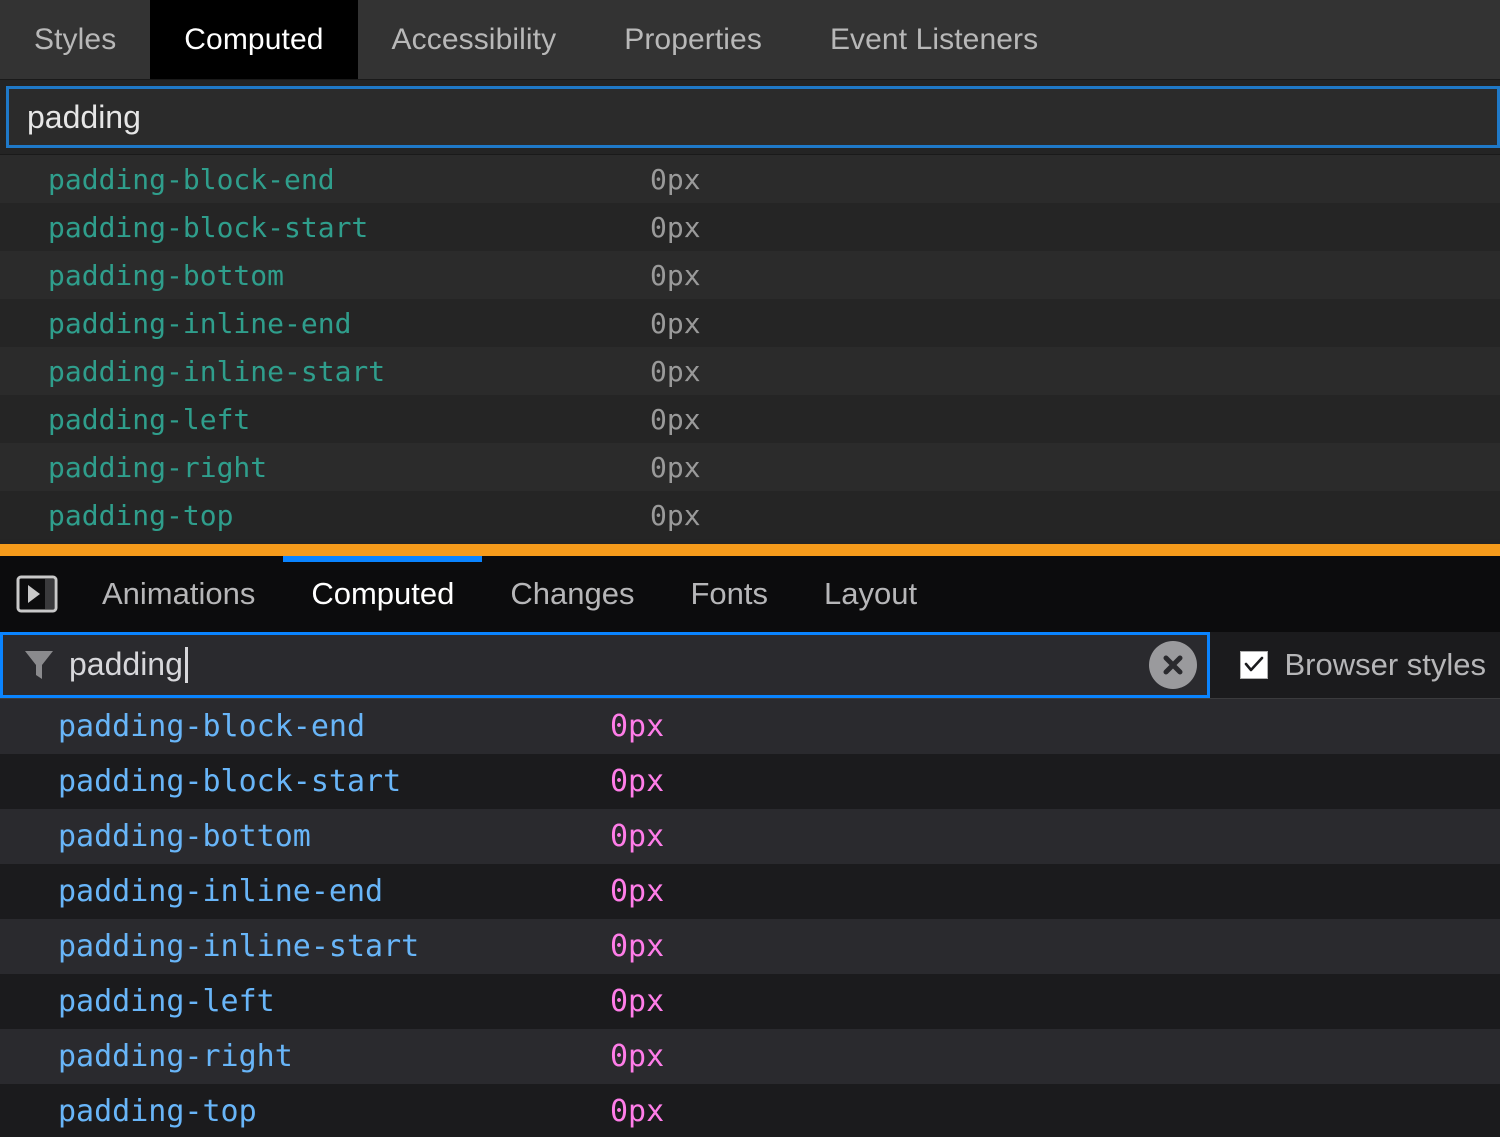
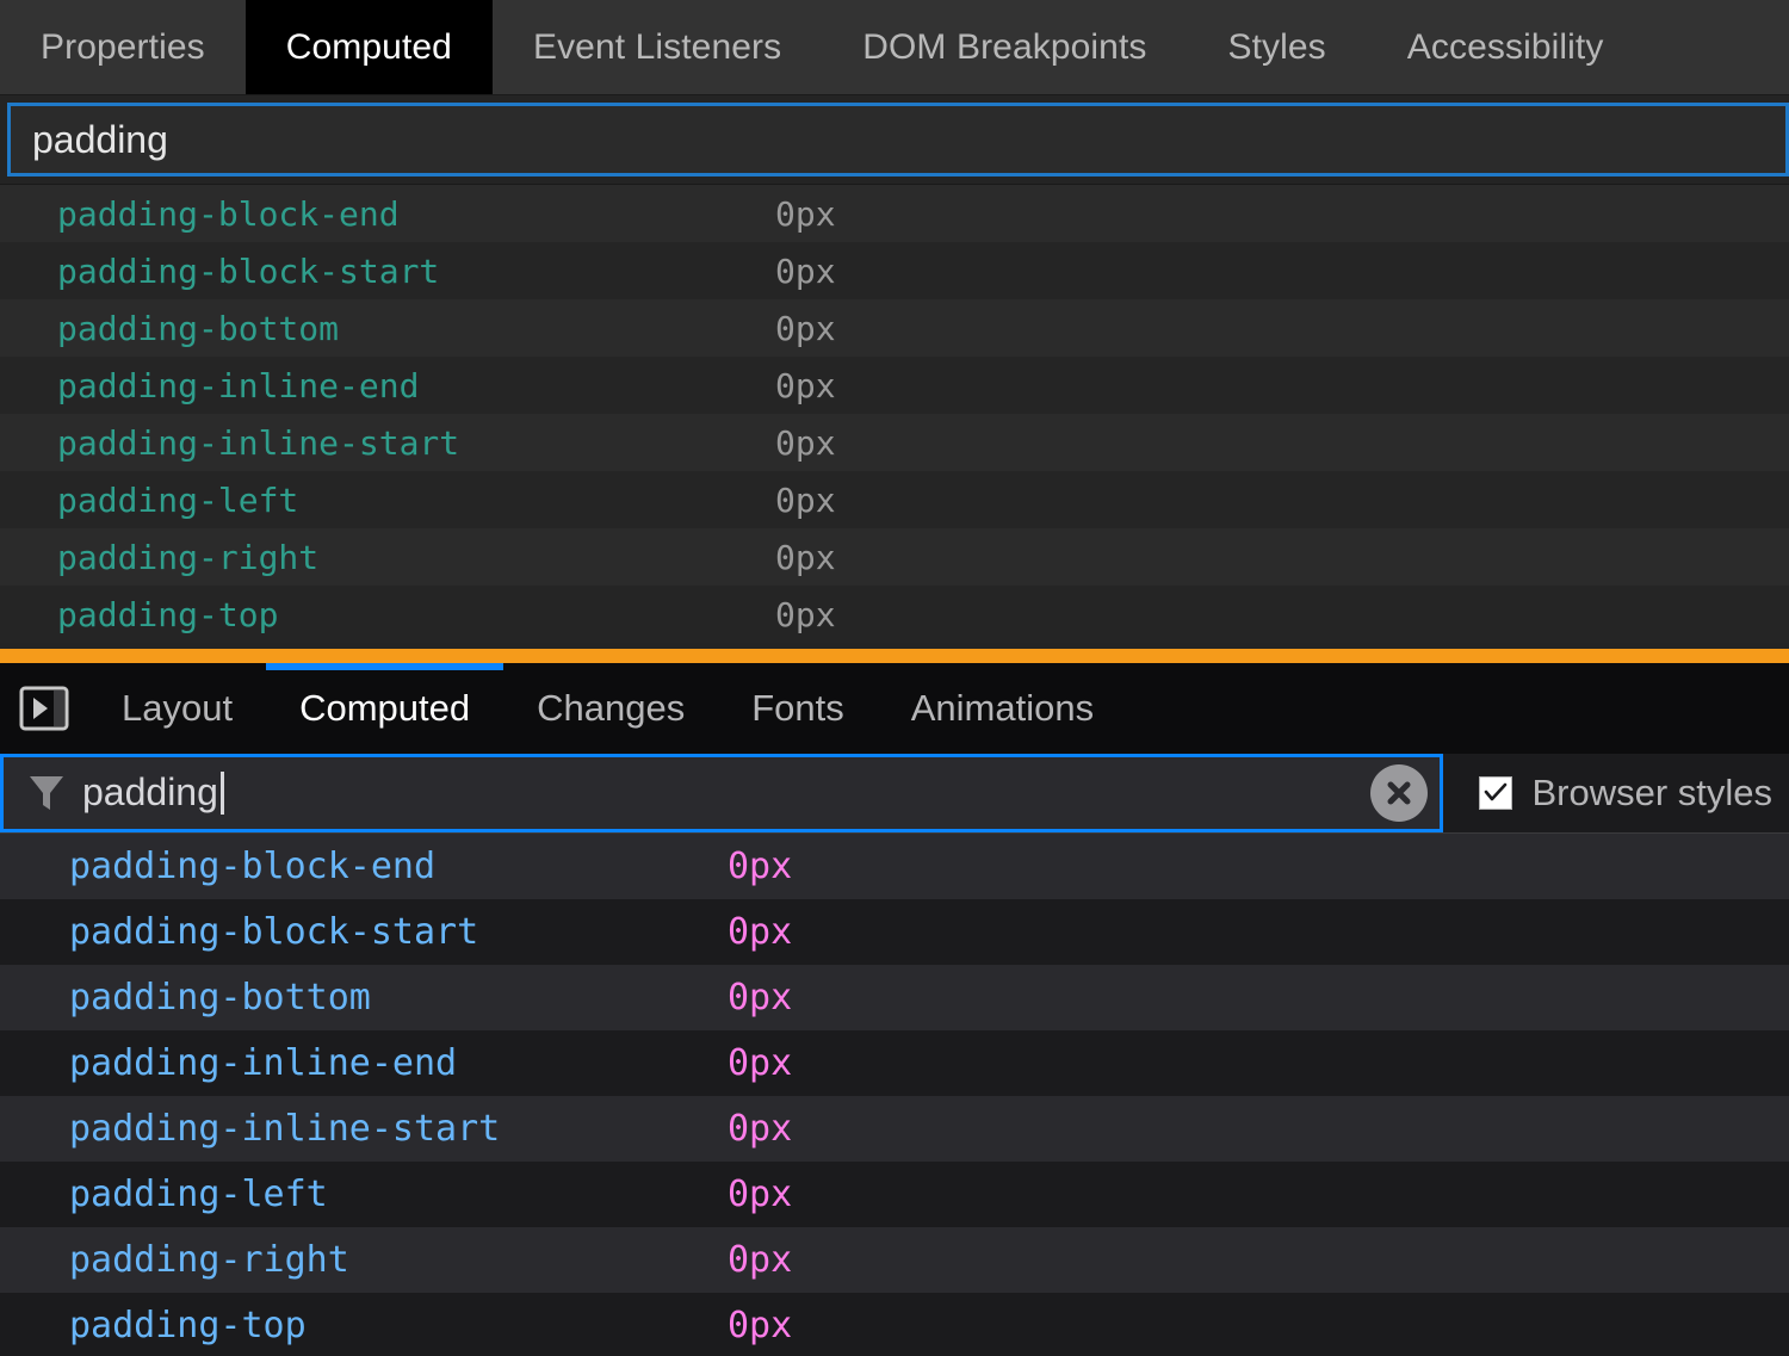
- Styles
+ Properties
  Computed
- Accessibility
+ Event Listeners
+ DOM Breakpoints
- Properties
+ Styles
- Event Listeners
+ Accessibility
  padding
  padding-block-end
  0px
  padding-block-start
  0px
  padding-bottom
  0px
  padding-inline-end
  0px
  padding-inline-start
  0px
  padding-left
  0px
  padding-right
  0px
  padding-top
  0px
- Animations
+ Layout
  Computed
  Changes
  Fonts
- Layout
+ Animations
  padding
  Browser styles
  padding-block-end
  0px
  padding-block-start
  0px
  padding-bottom
  0px
  padding-inline-end
  0px
  padding-inline-start
  0px
  padding-left
  0px
  padding-right
  0px
  padding-top
  0px
